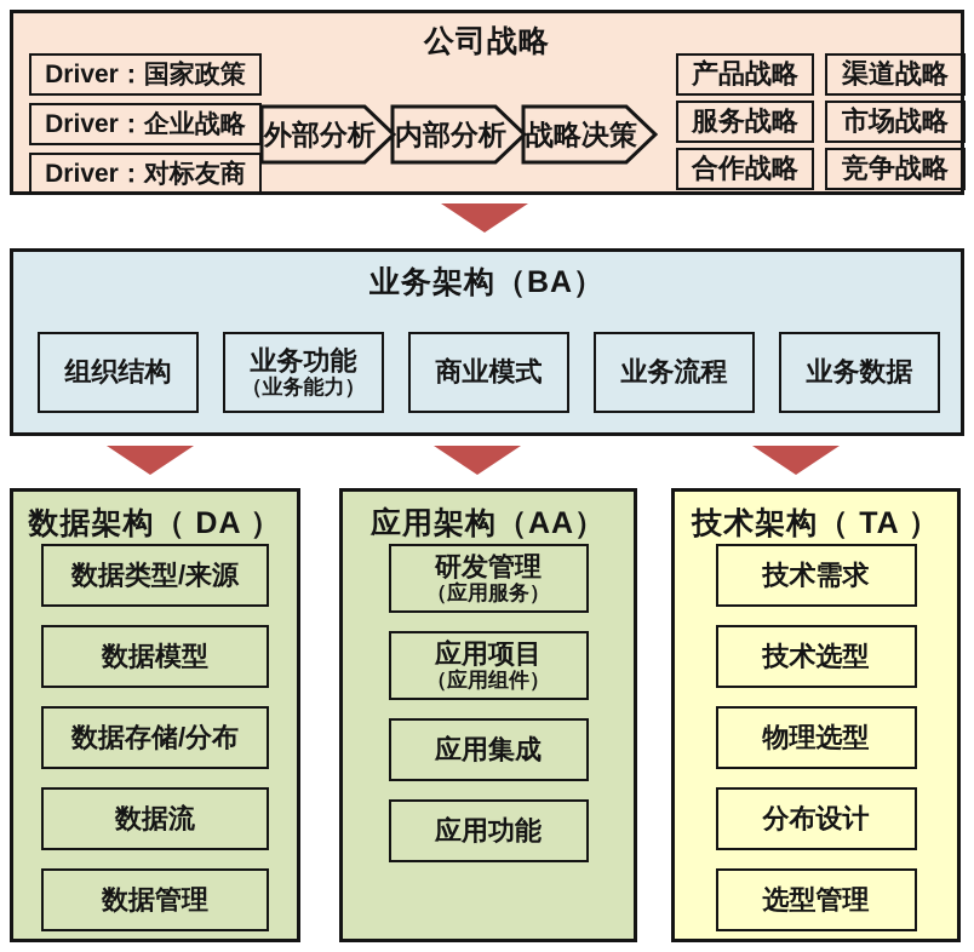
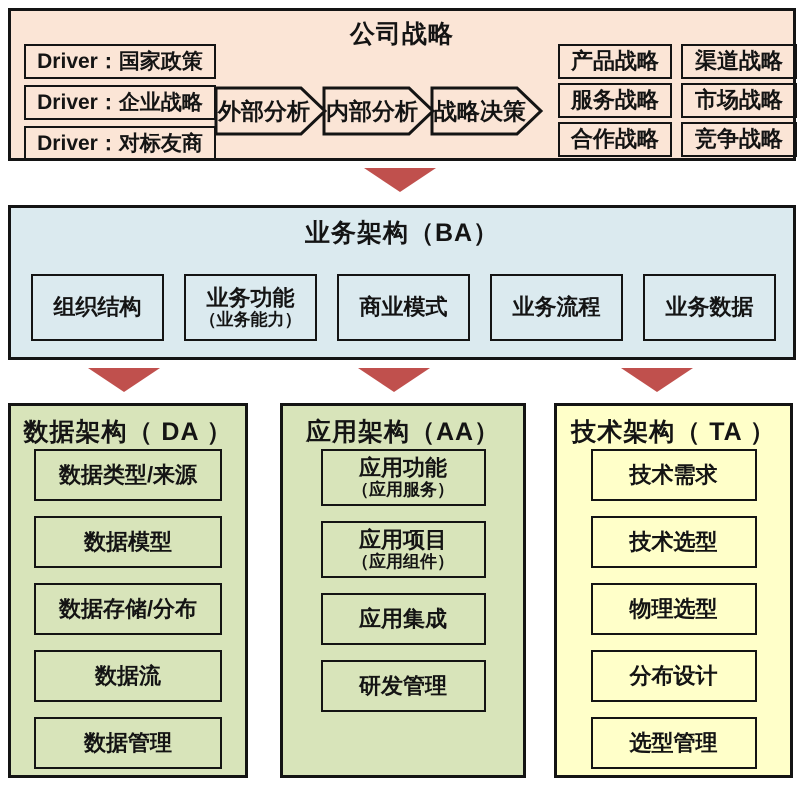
  公司战略
  Driver：国家政策
  Driver：企业战略
  Driver：对标友商
  外部分析
  内部分析
  战略决策
  产品战略
  渠道战略
  服务战略
  市场战略
  合作战略
  竞争战略
  业务架构（BA）
  组织结构
  业务功能
  （业务能力）
  商业模式
  业务流程
  业务数据
  数据架构（ DA ）
  数据类型/来源
  数据模型
  数据存储/分布
  数据流
  数据管理
  应用架构（AA）
- 研发管理
+ 应用功能
  （应用服务）
  应用项目
  （应用组件）
  应用集成
- 应用功能
+ 研发管理
  技术架构（ TA ）
  技术需求
  技术选型
  物理选型
  分布设计
  选型管理
